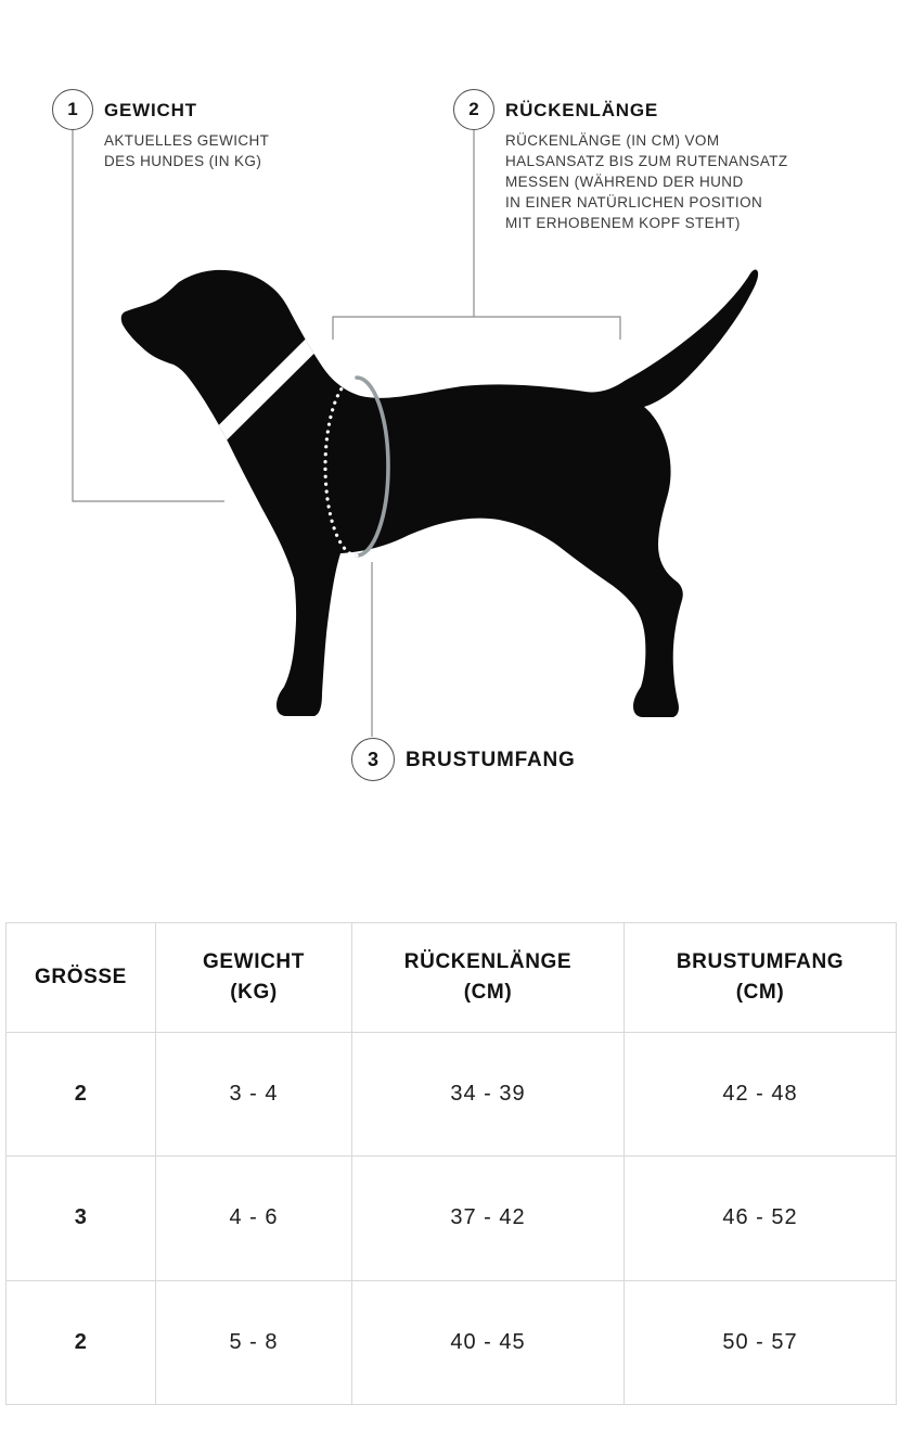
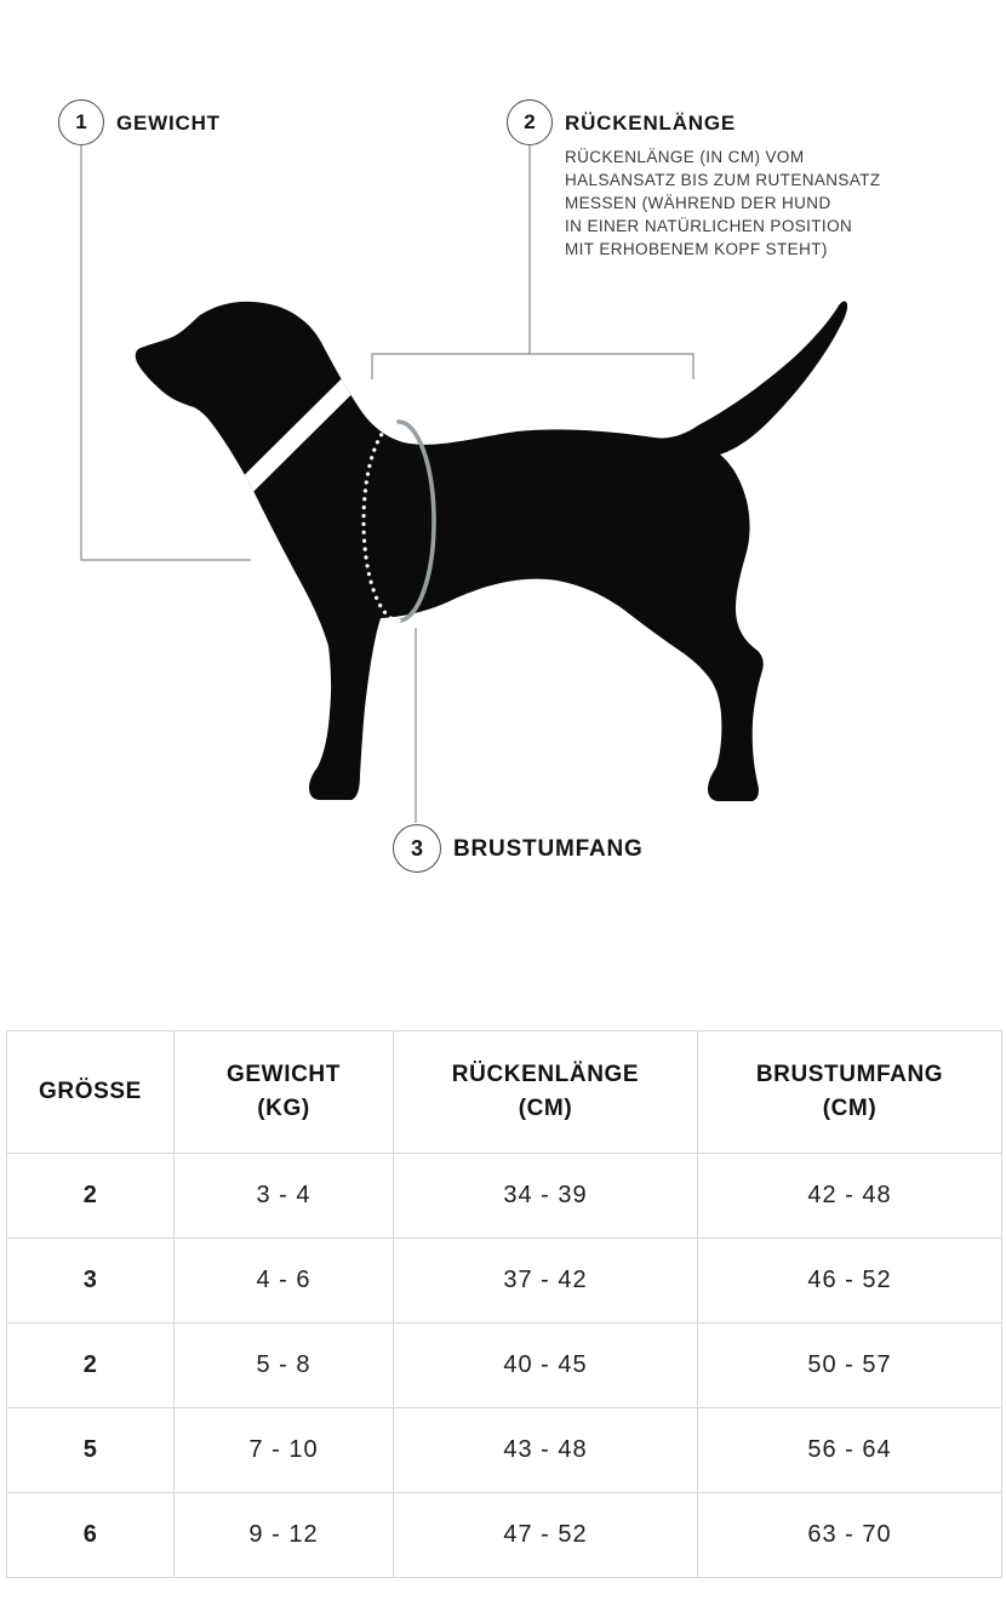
  1
  GEWICHT
- AKTUELLES GEWICHT
- DES HUNDES (IN KG)
  2
  RÜCKENLÄNGE
  RÜCKENLÄNGE (IN CM) VOM
  HALSANSATZ BIS ZUM RUTENANSATZ
  MESSEN (WÄHREND DER HUND
  IN EINER NATÜRLICHEN POSITION
  MIT ERHOBENEM KOPF STEHT)
  3
  BRUSTUMFANG
  GRÖSSE	GEWICHT (KG)	RÜCKENLÄNGE (CM)	BRUSTUMFANG (CM)
  2	3 - 4	34 - 39	42 - 48
  3	4 - 6	37 - 42	46 - 52
  2	5 - 8	40 - 45	50 - 57
+ 5	7 - 10	43 - 48	56 - 64
+ 6	9 - 12	47 - 52	63 - 70
